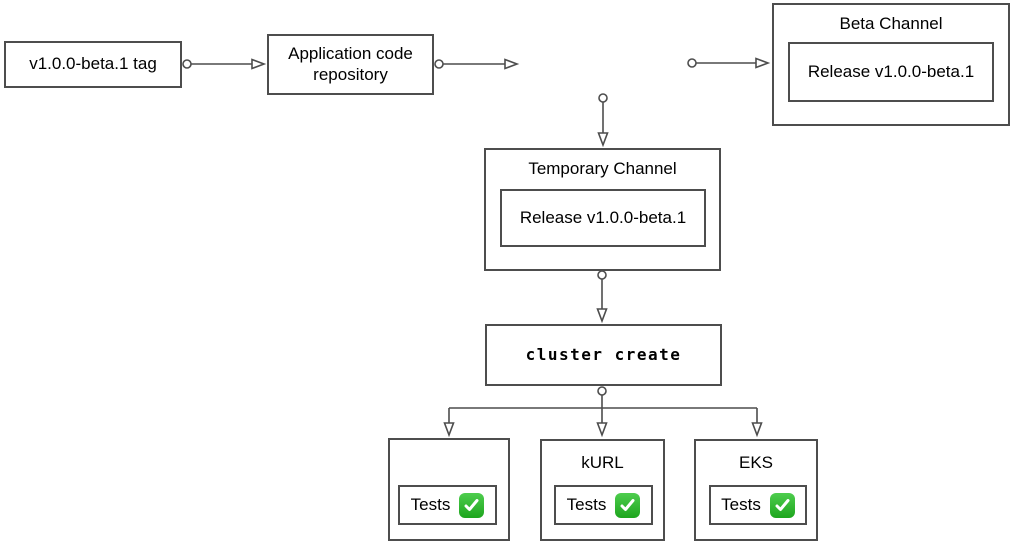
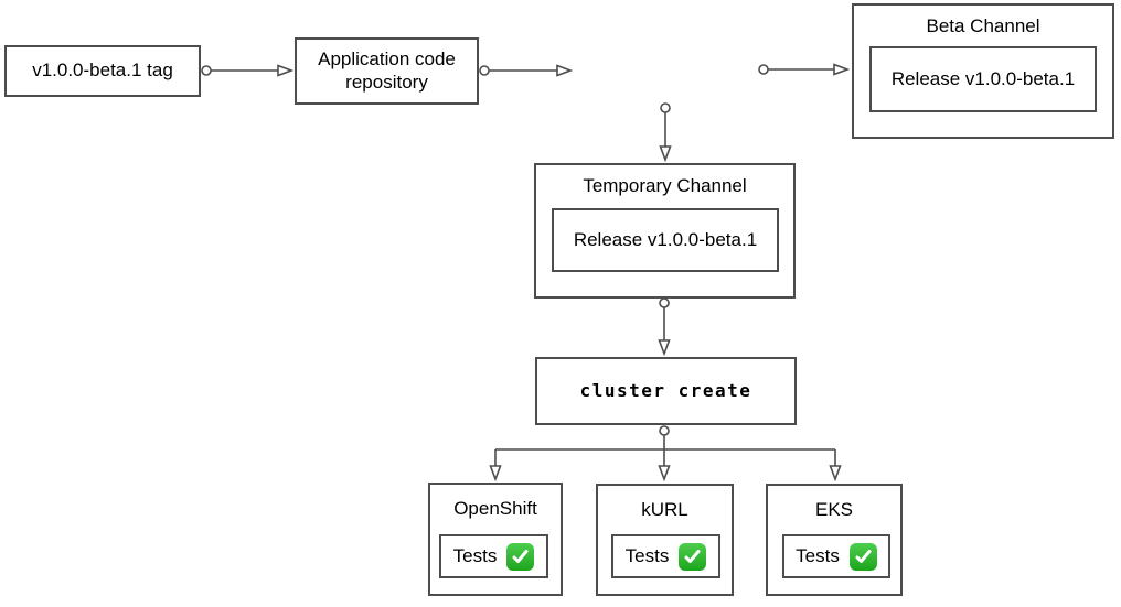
  v1.0.0-beta.1 tag
  Application code repository
  Beta Channel
  Release v1.0.0-beta.1
  Temporary Channel
  Release v1.0.0-beta.1
  cluster create
+ OpenShift
  Tests
  kURL
  Tests
  EKS
  Tests
